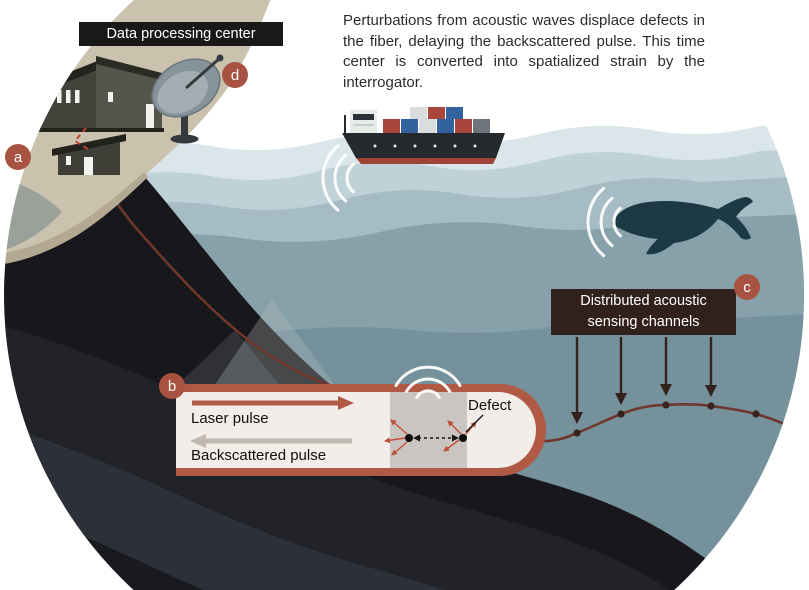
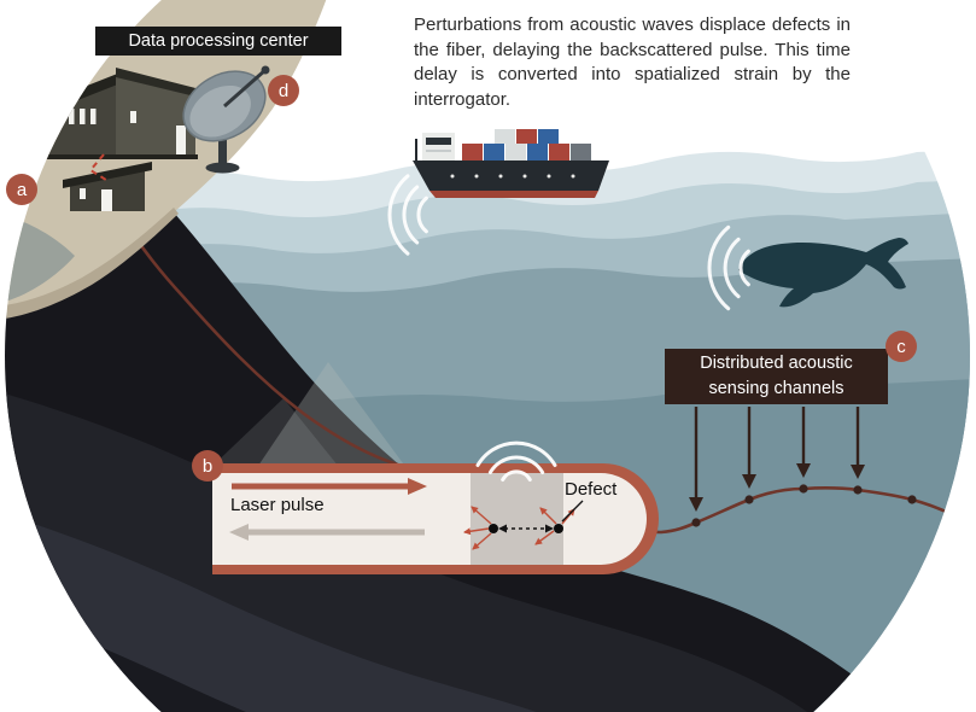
- Perturbations from acoustic waves displace defects in the fiber, delaying the backscattered pulse. This time center is converted into spatialized strain by the interrogator.
+ Perturbations from acoustic waves displace defects in the fiber, delaying the backscattered pulse. This time delay is converted into spatialized strain by the interrogator.
  Data processing center
  Distributed acoustic
  sensing channels
  a
  b
  c
  d
  Laser pulse
- Backscattered pulse
  Defect
